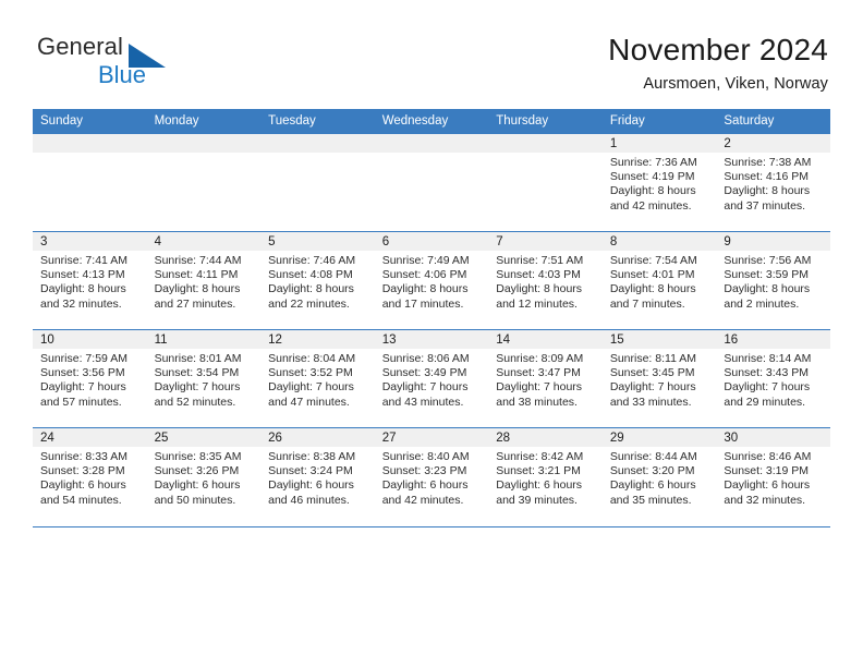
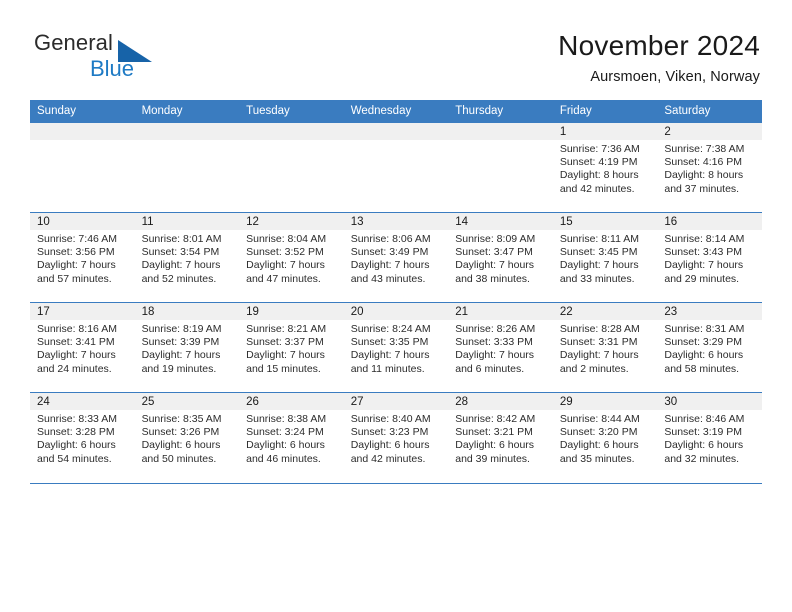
  General
  Blue
  November 2024
  Aursmoen, Viken, Norway
  Sunday	Monday	Tuesday	Wednesday	Thursday	Friday	Saturday
  					1Sunrise: 7:36 AMSunset: 4:19 PMDaylight: 8 hoursand 42 minutes.	2Sunrise: 7:38 AMSunset: 4:16 PMDaylight: 8 hoursand 37 minutes.
- 3Sunrise: 7:41 AMSunset: 4:13 PMDaylight: 8 hoursand 32 minutes.	4Sunrise: 7:44 AMSunset: 4:11 PMDaylight: 8 hoursand 27 minutes.	5Sunrise: 7:46 AMSunset: 4:08 PMDaylight: 8 hoursand 22 minutes.	6Sunrise: 7:49 AMSunset: 4:06 PMDaylight: 8 hoursand 17 minutes.	7Sunrise: 7:51 AMSunset: 4:03 PMDaylight: 8 hoursand 12 minutes.	8Sunrise: 7:54 AMSunset: 4:01 PMDaylight: 8 hoursand 7 minutes.	9Sunrise: 7:56 AMSunset: 3:59 PMDaylight: 8 hoursand 2 minutes.
- 10Sunrise: 7:59 AMSunset: 3:56 PMDaylight: 7 hoursand 57 minutes.	11Sunrise: 8:01 AMSunset: 3:54 PMDaylight: 7 hoursand 52 minutes.	12Sunrise: 8:04 AMSunset: 3:52 PMDaylight: 7 hoursand 47 minutes.	13Sunrise: 8:06 AMSunset: 3:49 PMDaylight: 7 hoursand 43 minutes.	14Sunrise: 8:09 AMSunset: 3:47 PMDaylight: 7 hoursand 38 minutes.	15Sunrise: 8:11 AMSunset: 3:45 PMDaylight: 7 hoursand 33 minutes.	16Sunrise: 8:14 AMSunset: 3:43 PMDaylight: 7 hoursand 29 minutes.
+ 10Sunrise: 7:46 AMSunset: 3:56 PMDaylight: 7 hoursand 57 minutes.	11Sunrise: 8:01 AMSunset: 3:54 PMDaylight: 7 hoursand 52 minutes.	12Sunrise: 8:04 AMSunset: 3:52 PMDaylight: 7 hoursand 47 minutes.	13Sunrise: 8:06 AMSunset: 3:49 PMDaylight: 7 hoursand 43 minutes.	14Sunrise: 8:09 AMSunset: 3:47 PMDaylight: 7 hoursand 38 minutes.	15Sunrise: 8:11 AMSunset: 3:45 PMDaylight: 7 hoursand 33 minutes.	16Sunrise: 8:14 AMSunset: 3:43 PMDaylight: 7 hoursand 29 minutes.
+ 17Sunrise: 8:16 AMSunset: 3:41 PMDaylight: 7 hoursand 24 minutes.	18Sunrise: 8:19 AMSunset: 3:39 PMDaylight: 7 hoursand 19 minutes.	19Sunrise: 8:21 AMSunset: 3:37 PMDaylight: 7 hoursand 15 minutes.	20Sunrise: 8:24 AMSunset: 3:35 PMDaylight: 7 hoursand 11 minutes.	21Sunrise: 8:26 AMSunset: 3:33 PMDaylight: 7 hoursand 6 minutes.	22Sunrise: 8:28 AMSunset: 3:31 PMDaylight: 7 hoursand 2 minutes.	23Sunrise: 8:31 AMSunset: 3:29 PMDaylight: 6 hoursand 58 minutes.
  24Sunrise: 8:33 AMSunset: 3:28 PMDaylight: 6 hoursand 54 minutes.	25Sunrise: 8:35 AMSunset: 3:26 PMDaylight: 6 hoursand 50 minutes.	26Sunrise: 8:38 AMSunset: 3:24 PMDaylight: 6 hoursand 46 minutes.	27Sunrise: 8:40 AMSunset: 3:23 PMDaylight: 6 hoursand 42 minutes.	28Sunrise: 8:42 AMSunset: 3:21 PMDaylight: 6 hoursand 39 minutes.	29Sunrise: 8:44 AMSunset: 3:20 PMDaylight: 6 hoursand 35 minutes.	30Sunrise: 8:46 AMSunset: 3:19 PMDaylight: 6 hoursand 32 minutes.
